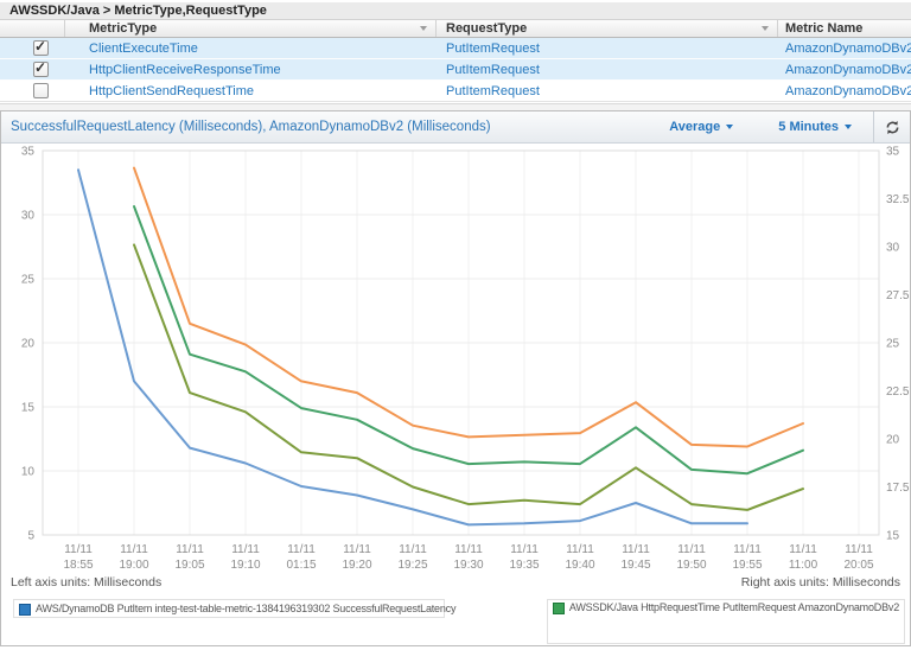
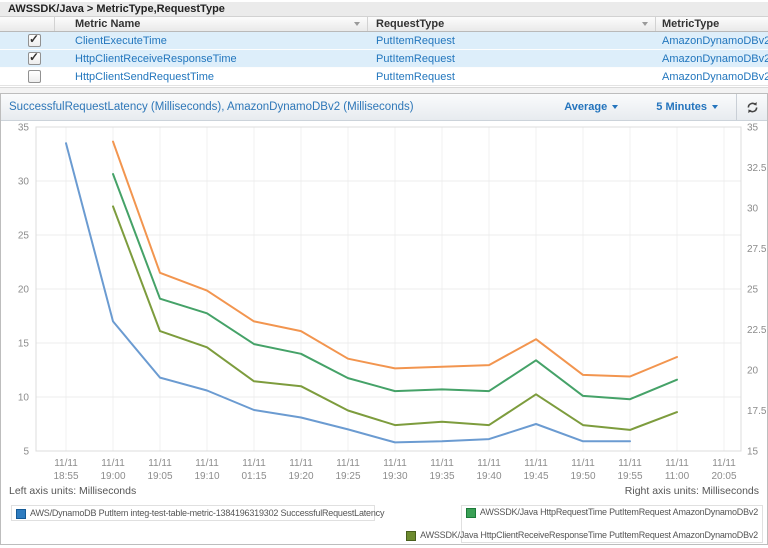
  AWSSDK/Java > MetricType,RequestType
- MetricType
+ Metric Name
  RequestType
- Metric Name
+ MetricType
  ClientExecuteTime
  PutItemRequest
  AmazonDynamoDBv2
  HttpClientReceiveResponseTime
  PutItemRequest
  AmazonDynamoDBv2
  HttpClientSendRequestTime
  PutItemRequest
  AmazonDynamoDBv2
  SuccessfulRequestLatency (Milliseconds), AmazonDynamoDBv2 (Milliseconds)
  Average
  5 Minutes
  35
  30
  25
  20
  15
  10
  5
  35
  32.5
  30
  27.5
  25
  22.5
  20
  17.5
  15
  11/11
  18:55
  11/11
  19:00
  11/11
  19:05
  11/11
  19:10
  11/11
  01:15
  11/11
  19:20
  11/11
  19:25
  11/11
  19:30
  11/11
  19:35
  11/11
  19:40
  11/11
  19:45
  11/11
  19:50
  11/11
  19:55
  11/11
  11:00
  11/11
  20:05
  Left axis units: Milliseconds
  Right axis units: Milliseconds
  AWS/DynamoDB PutItem integ-test-table-metric-1384196319302 SuccessfulRequestLatency
  AWSSDK/Java HttpRequestTime PutItemRequest AmazonDynamoDBv2
+ AWSSDK/Java HttpClientReceiveResponseTime PutItemRequest AmazonDynamoDBv2
